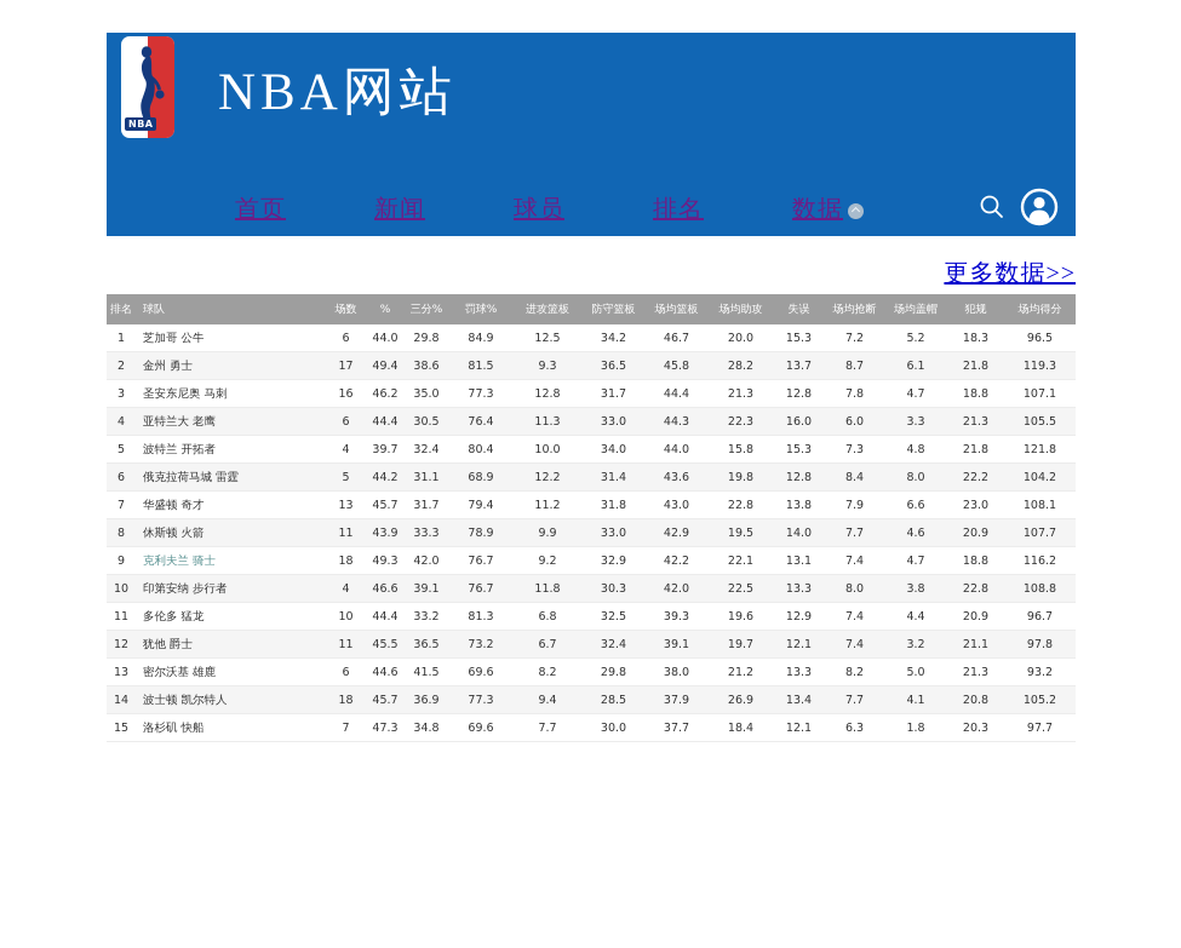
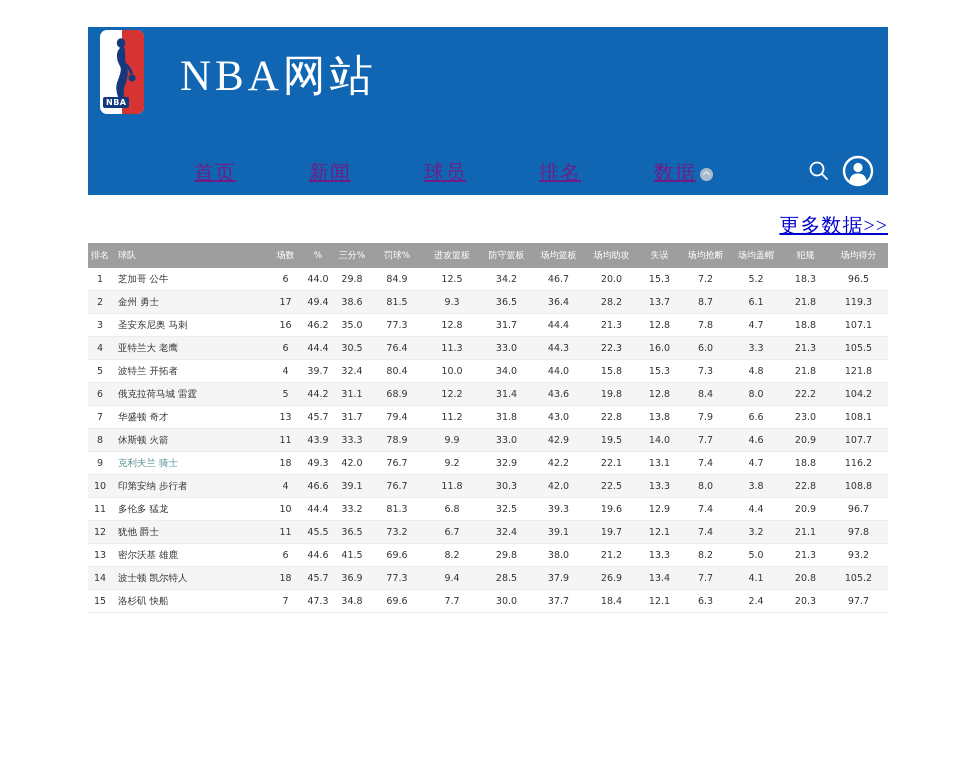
  NBA
  NBA网站
  首页
  新闻
  球员
  排名
  数据
  更多数据>>
  排名	球队	场数	%	三分%	罚球%	进攻篮板	防守篮板	场均篮板	场均助攻	失误	场均抢断	场均盖帽	犯规	场均得分
  1	芝加哥 公牛	6	44.0	29.8	84.9	12.5	34.2	46.7	20.0	15.3	7.2	5.2	18.3	96.5
- 2	金州 勇士	17	49.4	38.6	81.5	9.3	36.5	45.8	28.2	13.7	8.7	6.1	21.8	119.3
+ 2	金州 勇士	17	49.4	38.6	81.5	9.3	36.5	36.4	28.2	13.7	8.7	6.1	21.8	119.3
  3	圣安东尼奥 马刺	16	46.2	35.0	77.3	12.8	31.7	44.4	21.3	12.8	7.8	4.7	18.8	107.1
  4	亚特兰大 老鹰	6	44.4	30.5	76.4	11.3	33.0	44.3	22.3	16.0	6.0	3.3	21.3	105.5
  5	波特兰 开拓者	4	39.7	32.4	80.4	10.0	34.0	44.0	15.8	15.3	7.3	4.8	21.8	121.8
  6	俄克拉荷马城 雷霆	5	44.2	31.1	68.9	12.2	31.4	43.6	19.8	12.8	8.4	8.0	22.2	104.2
  7	华盛顿 奇才	13	45.7	31.7	79.4	11.2	31.8	43.0	22.8	13.8	7.9	6.6	23.0	108.1
  8	休斯顿 火箭	11	43.9	33.3	78.9	9.9	33.0	42.9	19.5	14.0	7.7	4.6	20.9	107.7
  9	克利夫兰 骑士	18	49.3	42.0	76.7	9.2	32.9	42.2	22.1	13.1	7.4	4.7	18.8	116.2
  10	印第安纳 步行者	4	46.6	39.1	76.7	11.8	30.3	42.0	22.5	13.3	8.0	3.8	22.8	108.8
  11	多伦多 猛龙	10	44.4	33.2	81.3	6.8	32.5	39.3	19.6	12.9	7.4	4.4	20.9	96.7
  12	犹他 爵士	11	45.5	36.5	73.2	6.7	32.4	39.1	19.7	12.1	7.4	3.2	21.1	97.8
  13	密尔沃基 雄鹿	6	44.6	41.5	69.6	8.2	29.8	38.0	21.2	13.3	8.2	5.0	21.3	93.2
  14	波士顿 凯尔特人	18	45.7	36.9	77.3	9.4	28.5	37.9	26.9	13.4	7.7	4.1	20.8	105.2
- 15	洛杉矶 快船	7	47.3	34.8	69.6	7.7	30.0	37.7	18.4	12.1	6.3	1.8	20.3	97.7
+ 15	洛杉矶 快船	7	47.3	34.8	69.6	7.7	30.0	37.7	18.4	12.1	6.3	2.4	20.3	97.7
